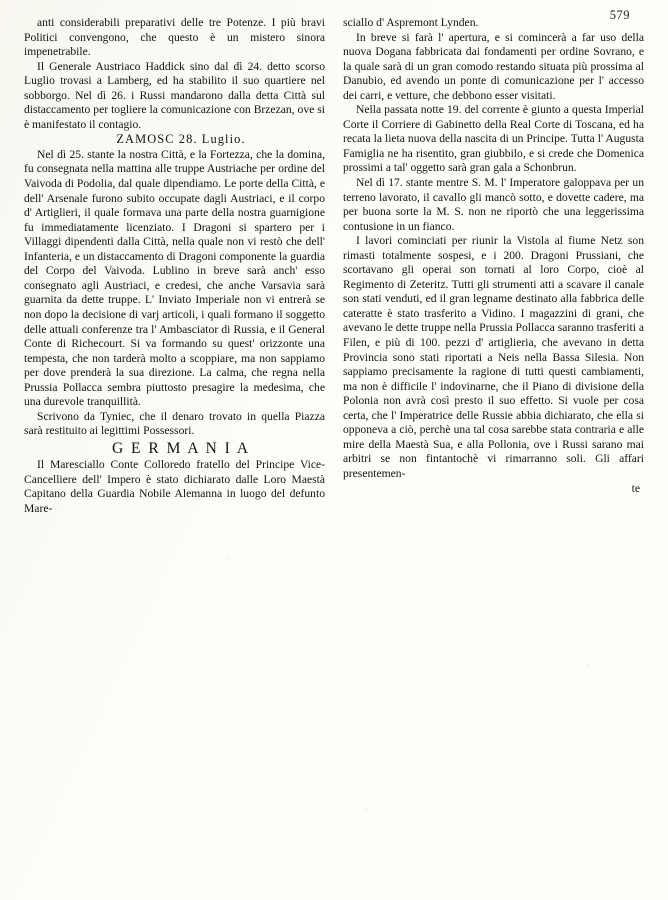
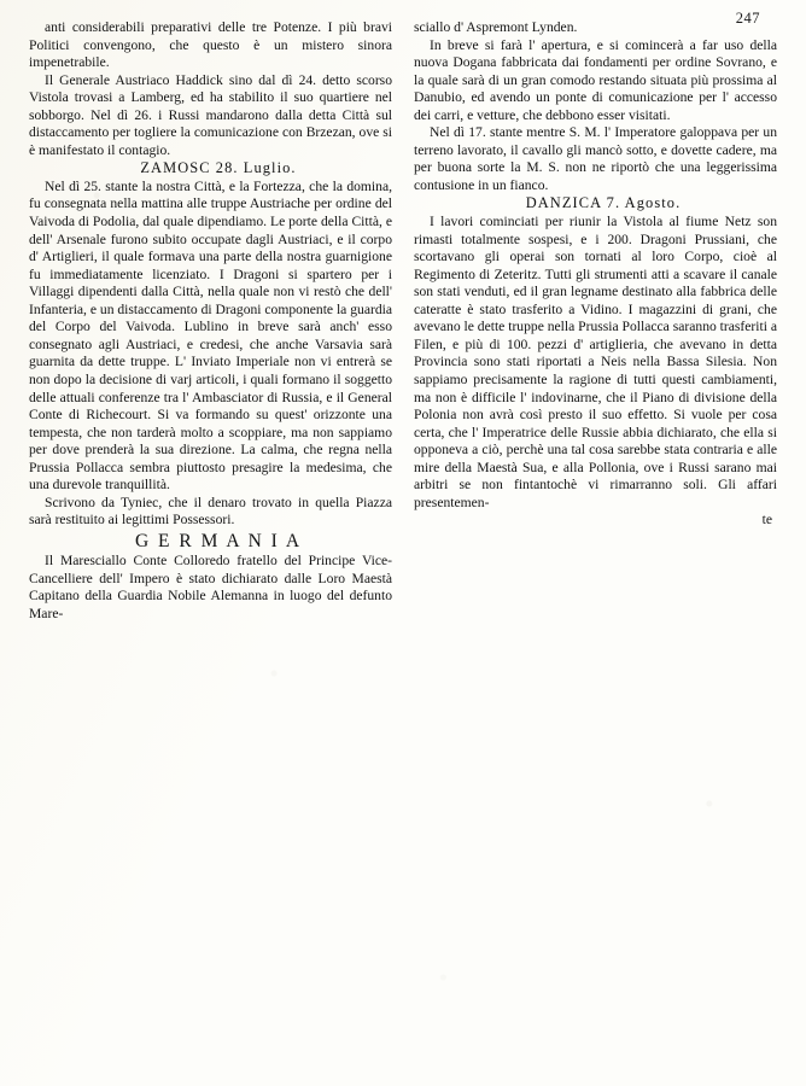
- 579
+ 247
  anti considerabili preparativi delle tre Potenze. I più bravi Politici convengono, che questo è un mistero sinora impenetrabile.
- Il Generale Austriaco Haddick sino dal dì 24. detto scorso Luglio trovasi a Lamberg, ed ha stabilito il suo quartiere nel sobborgo. Nel dì 26. i Russi mandarono dalla detta Città sul distaccamento per togliere la comunicazione con Brzezan, ove si è manifestato il contagio.
+ Il Generale Austriaco Haddick sino dal dì 24. detto scorso Vistola trovasi a Lamberg, ed ha stabilito il suo quartiere nel sobborgo. Nel dì 26. i Russi mandarono dalla detta Città sul distaccamento per togliere la comunicazione con Brzezan, ove si è manifestato il contagio.
  ZAMOSC 28. Luglio.
  Nel dì 25. stante la nostra Città, e la Fortezza, che la domina, fu consegnata nella mattina alle truppe Austriache per ordine del Vaivoda di Podolia, dal quale dipendiamo. Le porte della Città, e dell' Arsenale furono subito occupate dagli Austriaci, e il corpo d' Artiglieri, il quale formava una parte della nostra guarnigione fu immediatamente licenziato. I Dragoni si spartero per i Villaggi dipendenti dalla Città, nella quale non vi restò che dell' Infanteria, e un distaccamento di Dragoni componente la guardia del Corpo del Vaivoda. Lublino in breve sarà anch' esso consegnato agli Austriaci, e credesi, che anche Varsavia sarà guarnita da dette truppe. L' Inviato Imperiale non vi entrerà se non dopo la decisione di varj articoli, i quali formano il soggetto delle attuali conferenze tra l' Ambasciator di Russia, e il General Conte di Richecourt. Si va formando su quest' orizzonte una tempesta, che non tarderà molto a scoppiare, ma non sappiamo per dove prenderà la sua direzione. La calma, che regna nella Prussia Pollacca sembra piuttosto presagire la medesima, che una durevole tranquillità.
  Scrivono da Tyniec, che il denaro trovato in quella Piazza sarà restituito ai legittimi Possessori.
  G E R M A N I A
  Il Maresciallo Conte Colloredo fratello del Principe Vice-Cancelliere dell' Impero è stato dichiarato dalle Loro Maestà Capitano della Guardia Nobile Alemanna in luogo del defunto Mare-
  sciallo d' Aspremont Lynden.
  In breve si farà l' apertura, e si comincerà a far uso della nuova Dogana fabbricata dai fondamenti per ordine Sovrano, e la quale sarà di un gran comodo restando situata più prossima al Danubio, ed avendo un ponte di comunicazione per l' accesso dei carri, e vetture, che debbono esser visitati.
- Nella passata notte 19. del corrente è giunto a questa Imperial Corte il Corriere di Gabinetto della Real Corte di Toscana, ed ha recata la lieta nuova della nascita di un Principe. Tutta l' Augusta Famiglia ne ha risentito, gran giubbilo, e si crede che Domenica prossimi a tal' oggetto sarà gran gala a Schonbrun.
  Nel dì 17. stante mentre S. M. l' Imperatore galoppava per un terreno lavorato, il cavallo gli mancò sotto, e dovette cadere, ma per buona sorte la M. S. non ne riportò che una leggerissima contusione in un fianco.
+ DANZICA 7. Agosto.
  I lavori cominciati per riunir la Vistola al fiume Netz son rimasti totalmente sospesi, e i 200. Dragoni Prussiani, che scortavano gli operai son tornati al loro Corpo, cioè al Regimento di Zeteritz. Tutti gli strumenti atti a scavare il canale son stati venduti, ed il gran legname destinato alla fabbrica delle cateratte è stato trasferito a Vidino. I magazzini di grani, che avevano le dette truppe nella Prussia Pollacca saranno trasferiti a Filen, e più di 100. pezzi d' artiglieria, che avevano in detta Provincia sono stati riportati a Neis nella Bassa Silesia. Non sappiamo precisamente la ragione di tutti questi cambiamenti, ma non è difficile l' indovinarne, che il Piano di divisione della Polonia non avrà così presto il suo effetto. Si vuole per cosa certa, che l' Imperatrice delle Russie abbia dichiarato, che ella si opponeva a ciò, perchè una tal cosa sarebbe stata contraria e alle mire della Maestà Sua, e alla Pollonia, ove i Russi sarano mai arbitri se non fintantochè vi rimarranno soli. Gli affari presentemen-
  te
